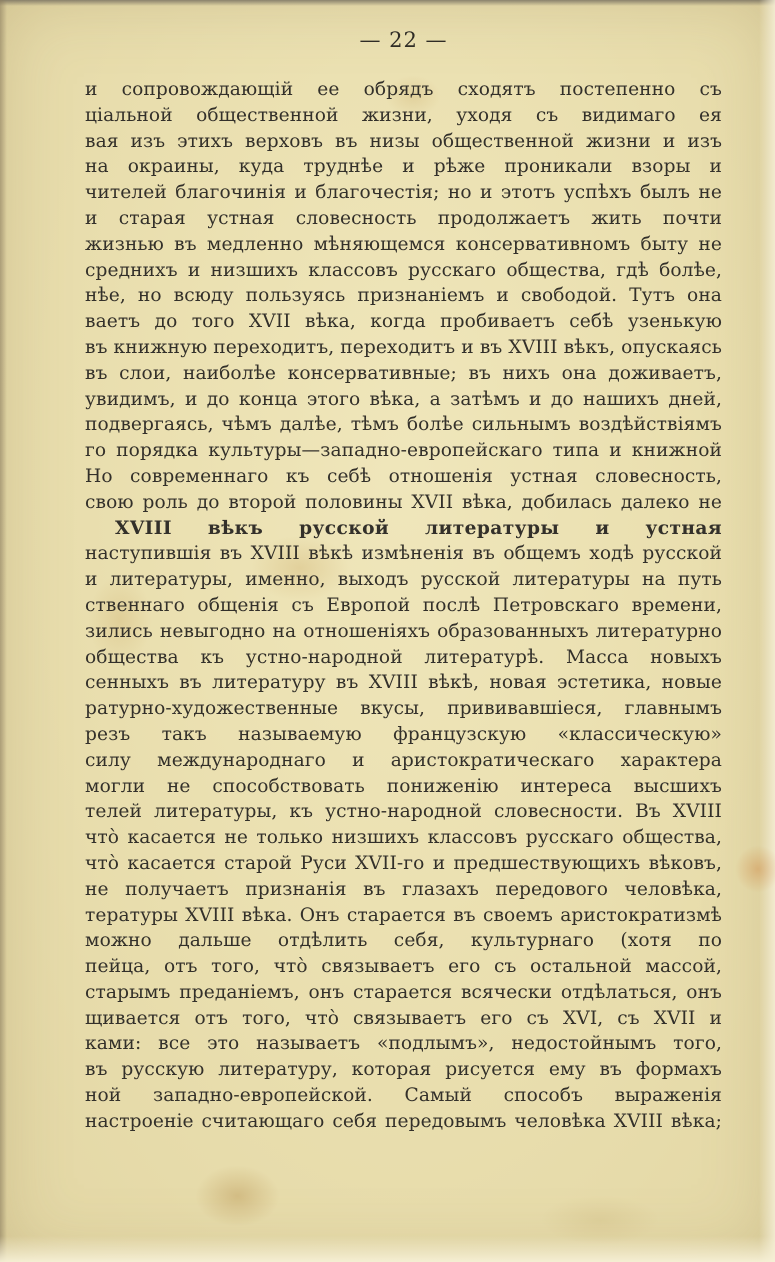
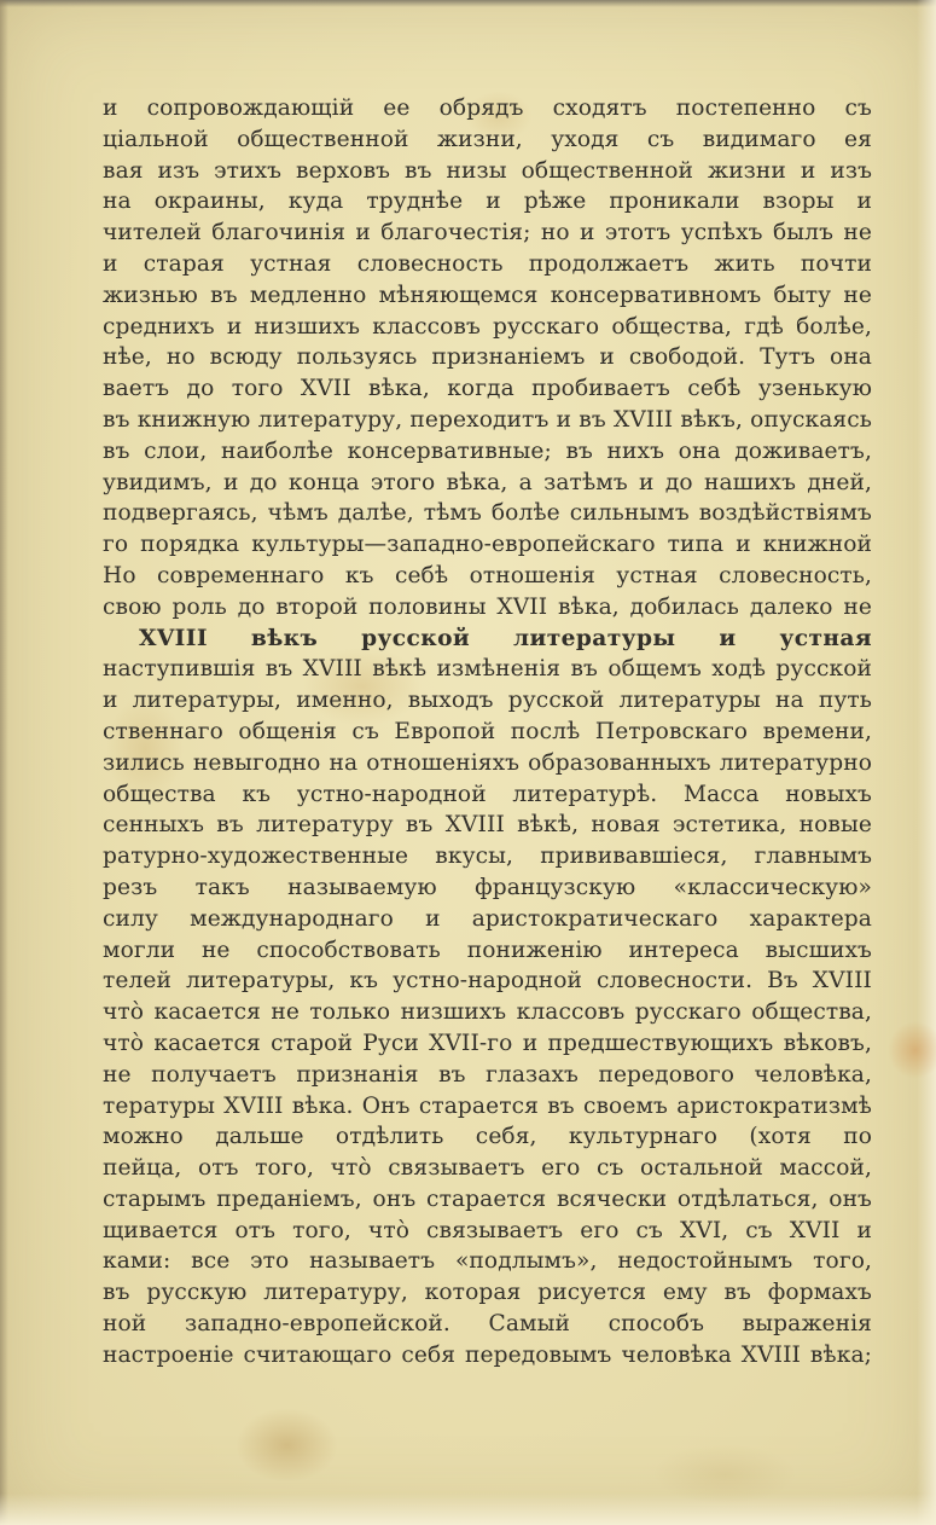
- — 22 —
  и сопровождающій ее обрядъ сходятъ постепенно съ
  ціальной общественной жизни, уходя съ видимаго ея
  вая изъ этихъ верховъ въ низы общественной жизни и изъ
  на окраины, куда труднѣе и рѣже проникали взоры и
  чителей благочинія и благочестія; но и этотъ успѣхъ былъ не
  и старая устная словесность продолжаетъ жить почти
  жизнью въ медленно мѣняющемся консервативномъ быту не
  среднихъ и низшихъ классовъ русскаго общества, гдѣ болѣе,
  нѣе, но всюду пользуясь признаніемъ и свободой. Тутъ она
  ваетъ до того XVII вѣка, когда пробиваетъ себѣ узенькую
- въ книжную переходитъ, переходитъ и въ XVIII вѣкъ, опускаясь
+ въ книжную литературу, переходитъ и въ XVIII вѣкъ, опускаясь
  въ слои, наиболѣе консервативные; въ нихъ она доживаетъ,
  увидимъ, и до конца этого вѣка, а затѣмъ и до нашихъ дней,
  подвергаясь, чѣмъ далѣе, тѣмъ болѣе сильнымъ воздѣйствіямъ
  го порядка культуры—западно-европейскаго типа и книжной
  Но современнаго къ себѣ отношенія устная словесность,
  свою роль до второй половины XVII вѣка, добилась далеко не
  наступившія въ XVIII вѣкѣ измѣненія въ общемъ ходѣ русской
  и литературы, именно, выходъ русской литературы на путь
  ственнаго общенія съ Европой послѣ Петровскаго времени,
  зились невыгодно на отношеніяхъ образованныхъ литературно
  общества къ устно-народной литературѣ. Масса новыхъ
  сенныхъ въ литературу въ XVIII вѣкѣ, новая эстетика, новые
  ратурно-художественные вкусы, прививавшіеся, главнымъ
  резъ такъ называемую французскую «классическую»
  силу международнаго и аристократическаго характера
  могли не способствовать пониженію интереса высшихъ
  телей литературы, къ устно-народной словесности. Въ XVIII
  что̀ касается не только низшихъ классовъ русскаго общества,
  что̀ касается старой Руси XVII-го и предшествующихъ вѣковъ,
  не получаетъ признанія въ глазахъ передового человѣка,
  тературы XVIII вѣка. Онъ старается въ своемъ аристократизмѣ
  можно дальше отдѣлить себя, культурнаго (хотя по
  пейца, отъ того, что̀ связываетъ его съ остальной массой,
  старымъ преданіемъ, онъ старается всячески отдѣлаться, онъ
  щивается отъ того, что̀ связываетъ его съ XVI, съ XVII и
  ками: все это называетъ «подлымъ», недостойнымъ того,
  въ русскую литературу, которая рисуется ему въ формахъ
  ной западно-европейской. Самый способъ выраженія
  настроеніе считающаго себя передовымъ человѣка XVIII вѣка;
